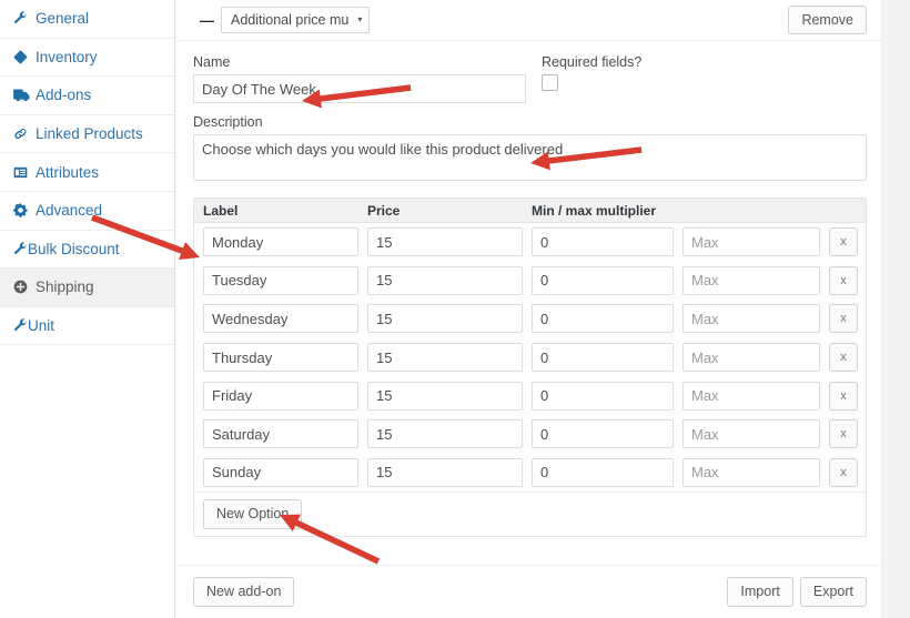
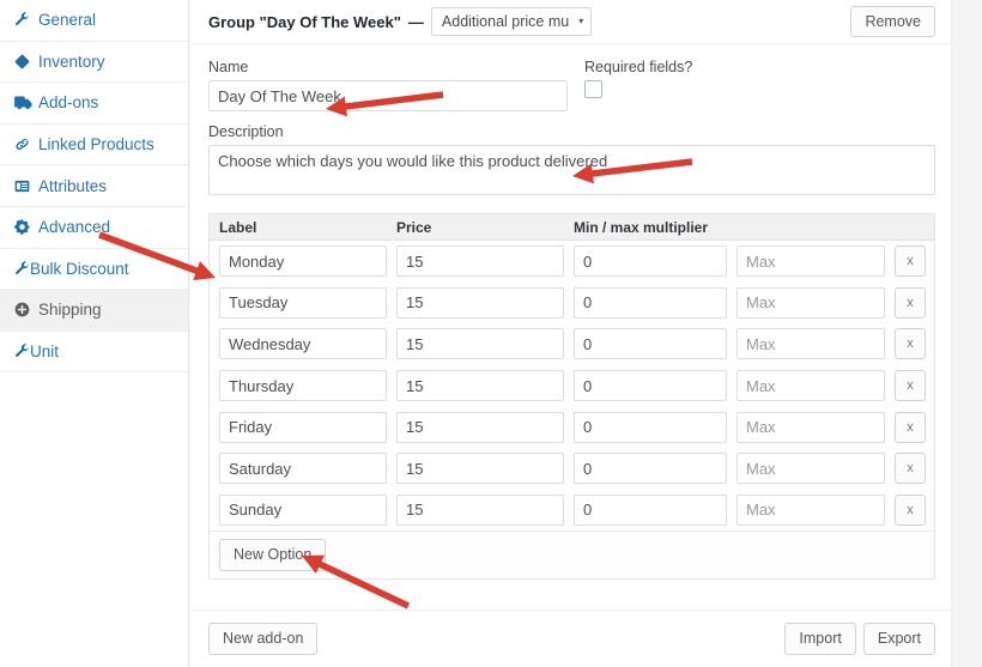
  General
  Inventory
  Add-ons
  Linked Products
  Attributes
  Advanced
  Bulk Discount
  Shipping
  Unit
+ Group "Day Of The Week"
  —
  Additional price mu
  ▾
  Remove
  Name
  Day Of The Week
  Required fields?
  Description
  Choose which days you would like this product delivered
  Label
  Price
  Min / max multiplier
  Monday
  15
  0
  Max
  x
  Tuesday
  15
  0
  Max
  x
  Wednesday
  15
  0
  Max
  x
  Thursday
  15
  0
  Max
  x
  Friday
  15
  0
  Max
  x
  Saturday
  15
  0
  Max
  x
  Sunday
  15
  0
  Max
  x
  New Option
  New add-on
  Import
  Export
